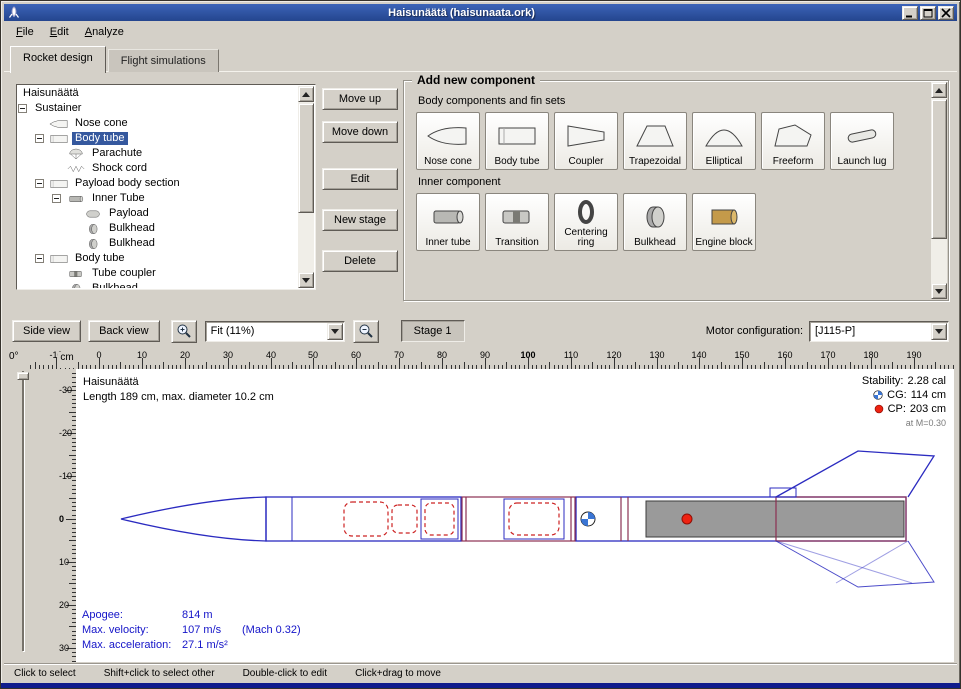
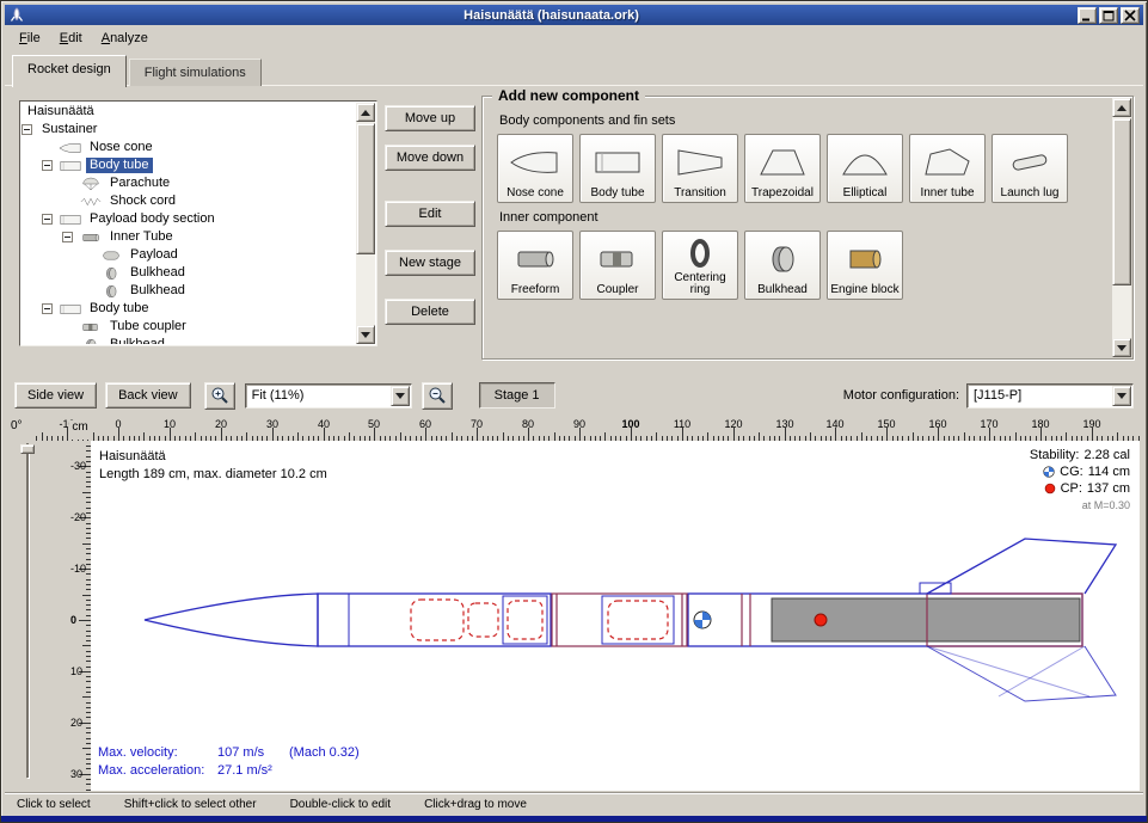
  Haisunäätä (haisunaata.ork)
  File
  Edit
  Analyze
  Rocket design
  Flight simulations
  Haisunäätä
  Sustainer
  Nose cone
  Body tube
  Parachute
  Shock cord
  Payload body section
  Inner Tube
  Payload
  Bulkhead
  Bulkhead
  Body tube
  Tube coupler
  Move up
  Move down
  Edit
  New stage
  Delete
  Add new component
  Body components and fin sets
  Nose cone
  Body tube
- Coupler
+ Transition
  Trapezoidal
  Elliptical
- Freeform
+ Inner tube
  Launch lug
  Inner component
- Inner tube
+ Freeform
- Transition
+ Coupler
  Centering ring
  Bulkhead
  Engine block
  Side view
  Back view
  Fit (11%)
  Stage 1
  Motor configuration:
  [J115-P]
  0°
  0
  10
  20
  30
  40
  50
  60
  70
  80
  90
  100
  110
  120
  130
  140
  150
  160
  170
  180
  190
  cm
  -30
  -20
  -10
  0
  10
  20
  30
  Haisunäätä
  Length 189 cm, max. diameter 10.2 cm
  Stability:
  2.28 cal
  CG:
  114 cm
  CP:
- 203 cm
+ 137 cm
  at M=0.30
- Apogee:
- 814 m
  Max. velocity:
  107 m/s
  (Mach 0.32)
  Max. acceleration:
  27.1 m/s²
  Click to select
  Shift+click to select other
  Double-click to edit
  Click+drag to move
